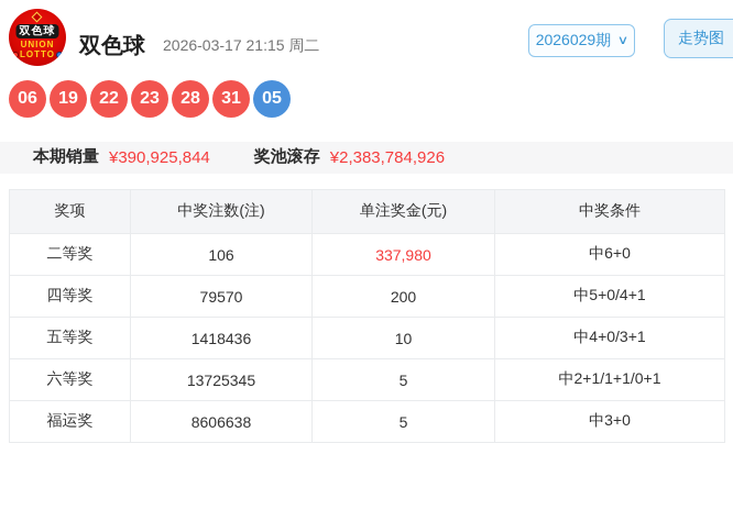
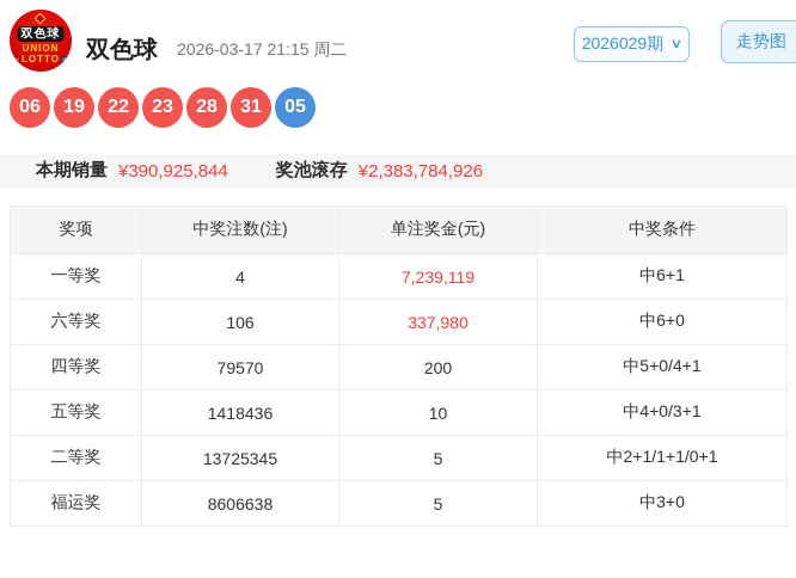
  双色球
  UNION
  LOTTO
  双色球
  2026-03-17 21:15 周二
  2026029期
  ∨
  走势图
  06
  19
  22
  23
  28
  31
  05
  本期销量
  ¥390,925,844
  奖池滚存
  ¥2,383,784,926
  奖项	中奖注数(注)	单注奖金(元)	中奖条件
+ 一等奖	4	7,239,119	中6+1
- 二等奖	106	337,980	中6+0
+ 六等奖	106	337,980	中6+0
  四等奖	79570	200	中5+0/4+1
  五等奖	1418436	10	中4+0/3+1
- 六等奖	13725345	5	中2+1/1+1/0+1
+ 二等奖	13725345	5	中2+1/1+1/0+1
  福运奖	8606638	5	中3+0
